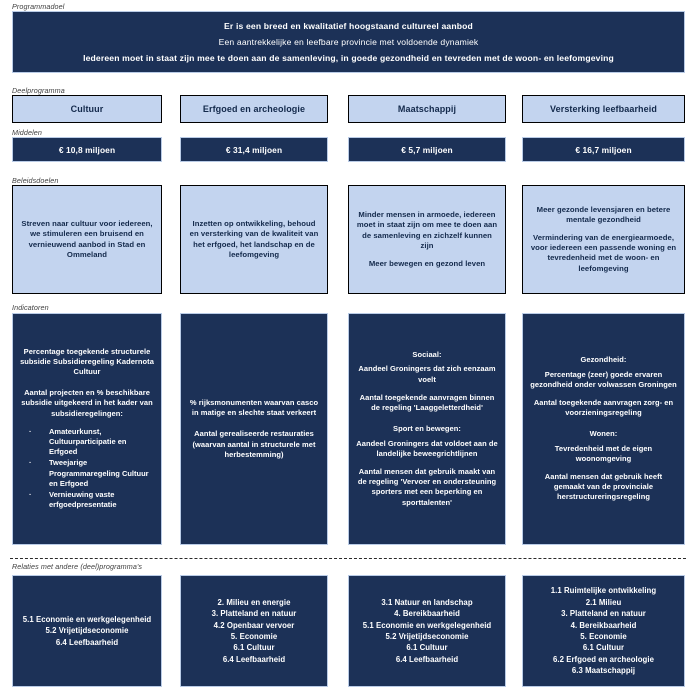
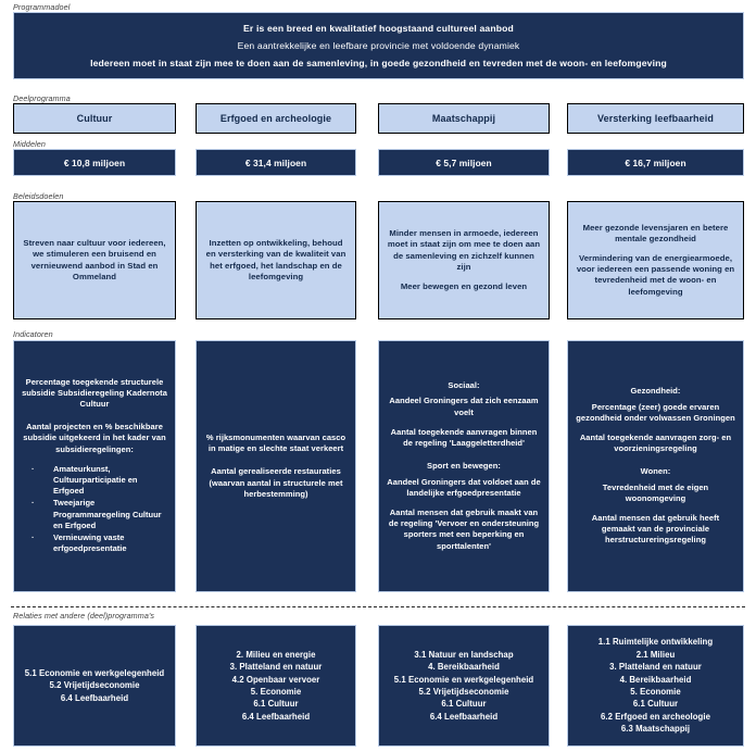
  Programmadoel
  Er is een breed en kwalitatief hoogstaand cultureel aanbod
  Een aantrekkelijke en leefbare provincie met voldoende dynamiek
  Iedereen moet in staat zijn mee te doen aan de samenleving, in goede gezondheid en tevreden met de woon- en leefomgeving
  Deelprogramma
  Cultuur
  Erfgoed en archeologie
  Maatschappij
  Versterking leefbaarheid
  Middelen
  € 10,8 miljoen
  € 31,4 miljoen
  € 5,7 miljoen
  € 16,7 miljoen
  Beleidsdoelen
  Streven naar cultuur voor iedereen, we stimuleren een bruisend en vernieuwend aanbod in Stad en Ommeland
  Inzetten op ontwikkeling, behoud en versterking van de kwaliteit van het erfgoed, het landschap en de leefomgeving
  Minder mensen in armoede, iedereen moet in staat zijn om mee te doen aan de samenleving en zichzelf kunnen zijn
  Meer bewegen en gezond leven
  Meer gezonde levensjaren en betere mentale gezondheid
  Vermindering van de energiearmoede, voor iedereen een passende woning en tevredenheid met de woon- en leefomgeving
  Indicatoren
  Percentage toegekende structurele subsidie Subsidieregeling Kadernota Cultuur
  Aantal projecten en % beschikbare subsidie uitgekeerd in het kader van subsidieregelingen:
  ·
  Amateurkunst, Cultuurparticipatie en Erfgoed
  ·
  Tweejarige Programmaregeling Cultuur en Erfgoed
  ·
  Vernieuwing vaste erfgoedpresentatie
  % rijksmonumenten waarvan casco in matige en slechte staat verkeert
  Aantal gerealiseerde restauraties (waarvan aantal in structurele met herbestemming)
  Sociaal:
  Aandeel Groningers dat zich eenzaam voelt
  Aantal toegekende aanvragen binnen de regeling 'Laaggeletterdheid'
  Sport en bewegen:
- Aandeel Groningers dat voldoet aan de landelijke beweegrichtlijnen
+ Aandeel Groningers dat voldoet aan de landelijke erfgoedpresentatie
  Aantal mensen dat gebruik maakt van de regeling 'Vervoer en ondersteuning sporters met een beperking en sporttalenten'
  Gezondheid:
  Percentage (zeer) goede ervaren gezondheid onder volwassen Groningen
  Aantal toegekende aanvragen zorg- en voorzieningsregeling
  Wonen:
  Tevredenheid met de eigen woonomgeving
  Aantal mensen dat gebruik heeft gemaakt van de provinciale herstructureringsregeling
  Relaties met andere (deel)programma's
  5.1 Economie en werkgelegenheid
  5.2 Vrijetijdseconomie
  6.4 Leefbaarheid
  2. Milieu en energie
  3. Platteland en natuur
  4.2 Openbaar vervoer
  5. Economie
  6.1 Cultuur
  6.4 Leefbaarheid
  3.1 Natuur en landschap
  4. Bereikbaarheid
  5.1 Economie en werkgelegenheid
  5.2 Vrijetijdseconomie
  6.1 Cultuur
  6.4 Leefbaarheid
  1.1 Ruimtelijke ontwikkeling
  2.1 Milieu
  3. Platteland en natuur
  4. Bereikbaarheid
  5. Economie
  6.1 Cultuur
  6.2 Erfgoed en archeologie
  6.3 Maatschappij
